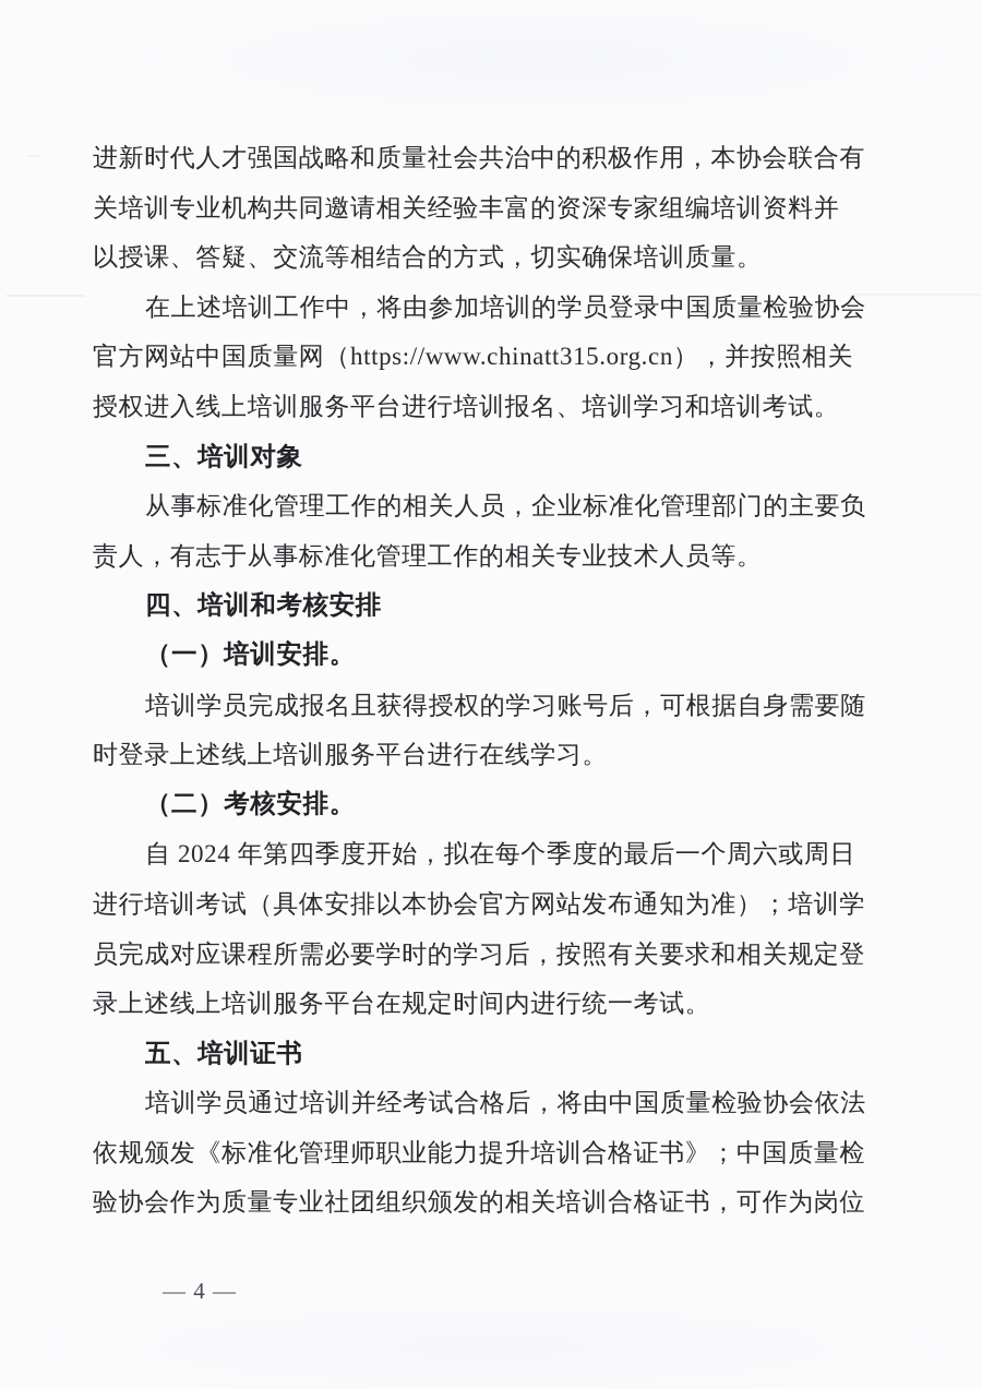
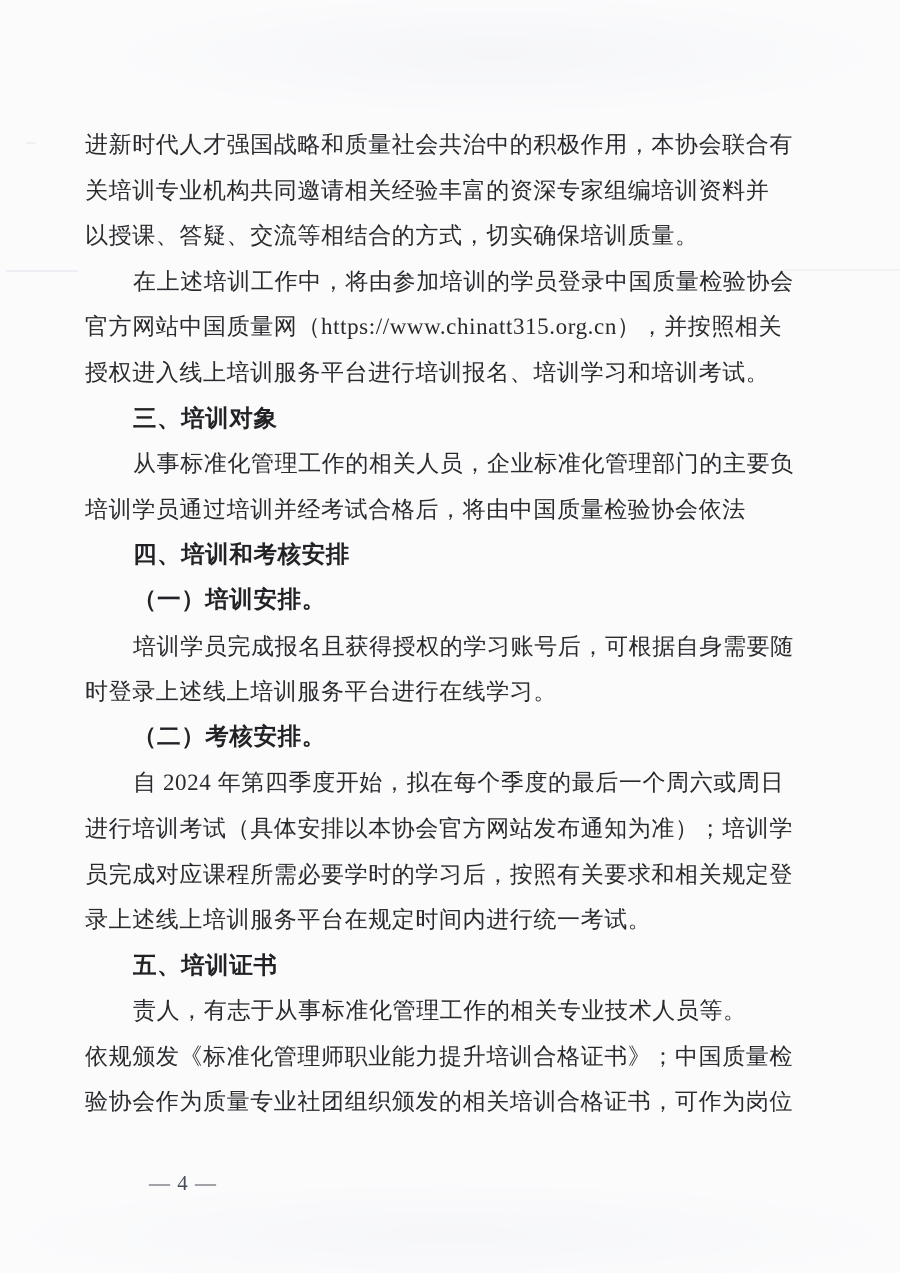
  进新时代人才强国战略和质量社会共治中的积极作用，本协会联合有
  关培训专业机构共同邀请相关经验丰富的资深专家组编培训资料并
  以授课、答疑、交流等相结合的方式，切实确保培训质量。
  在上述培训工作中，将由参加培训的学员登录中国质量检验协会
  官方网站中国质量网（https://www.chinatt315.org.cn），并按照相关
  授权进入线上培训服务平台进行培训报名、培训学习和培训考试。
  三、培训对象
  从事标准化管理工作的相关人员，企业标准化管理部门的主要负
- 责人，有志于从事标准化管理工作的相关专业技术人员等。
+ 培训学员通过培训并经考试合格后，将由中国质量检验协会依法
  四、培训和考核安排
  （一）培训安排。
  培训学员完成报名且获得授权的学习账号后，可根据自身需要随
  时登录上述线上培训服务平台进行在线学习。
  （二）考核安排。
  自 2024 年第四季度开始，拟在每个季度的最后一个周六或周日
  进行培训考试（具体安排以本协会官方网站发布通知为准）；培训学
  员完成对应课程所需必要学时的学习后，按照有关要求和相关规定登
  录上述线上培训服务平台在规定时间内进行统一考试。
  五、培训证书
- 培训学员通过培训并经考试合格后，将由中国质量检验协会依法
+ 责人，有志于从事标准化管理工作的相关专业技术人员等。
  依规颁发《标准化管理师职业能力提升培训合格证书》；中国质量检
  验协会作为质量专业社团组织颁发的相关培训合格证书，可作为岗位
  — 4 —
